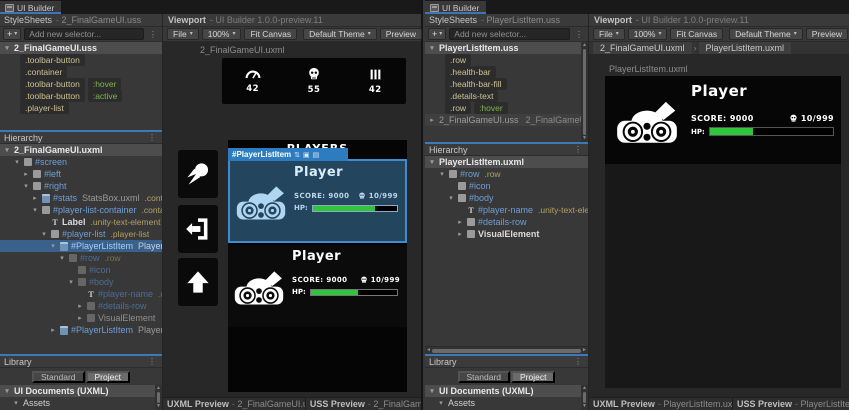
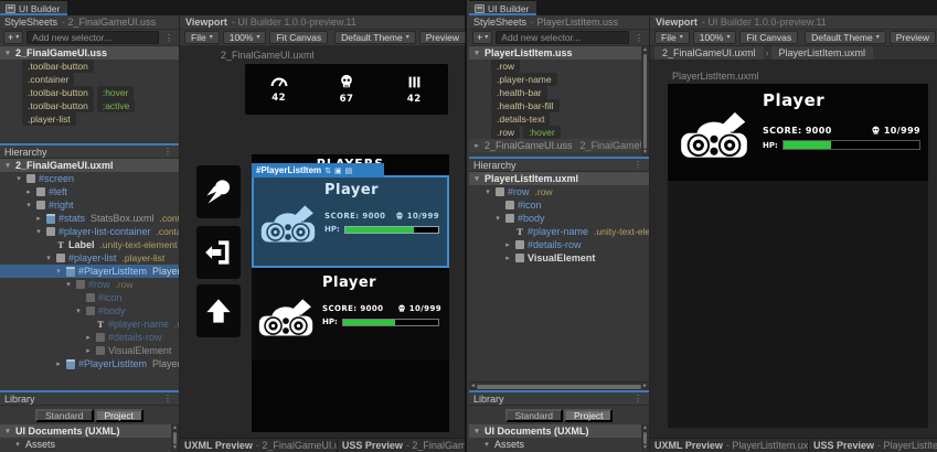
  UI Builder
  StyleSheets
  2_FinalGameUI.uss
  +
  Add new selector...
  ⋮
  2_FinalGameUI.uss
  .toolbar-button
  .container
  .toolbar-button
  :hover
  .toolbar-button
  :active
  .player-list
  Hierarchy
  ⋮
  2_FinalGameUI.uxml
  #screen
  #left
  #right
  #stats
  StatsBox.uxml
  #player-list-container
  T
  Label
  .unity-text-element
  #player-list
  .player-list
  #PlayerListItem
  #row
  .row
  #icon
  #body
  T
  #player-name
  #details-row
  VisualElement
  #PlayerListItem
  Library
  ⋮
  Standard
  Project
  UI Documents (UXML)
  Assets
  Viewport
  UI Builder 1.0.0-preview.11
  File
  100%
  Fit Canvas
  Default Theme
  Preview
  2_FinalGameUI.uxml
  42
- 55
+ 67
  42
  #PlayerListItem
  Player
  SCORE: 9000
  10/999
  HP:
  Player
  SCORE: 9000
  10/999
  HP:
  UXML Preview
  2_FinalGameUI.
  USS Preview
  UI Builder
  StyleSheets
  PlayerListItem.uss
  +
  Add new selector...
  ⋮
  PlayerListItem.uss
  .row
+ .player-name
  .health-bar
  .health-bar-fill
  .details-text
  .row
  :hover
  2_FinalGameUI.uss
  Hierarchy
  ⋮
  PlayerListItem.uxml
  #row
  .row
  #icon
  #body
  T
  #player-name
  .unity-text-ele
  #details-row
  VisualElement
  Library
  ⋮
  Standard
  Project
  UI Documents (UXML)
  Assets
  Viewport
  UI Builder 1.0.0-preview.11
  File
  100%
  Fit Canvas
  Default Theme
  Preview
  2_FinalGameUI.uxml
  ›
  PlayerListItem.uxml
  PlayerListItem.uxml
  Player
  SCORE: 9000
  10/999
  HP:
  UXML Preview
  PlayerListItem.ux
  USS Preview
  PlayerListIte
